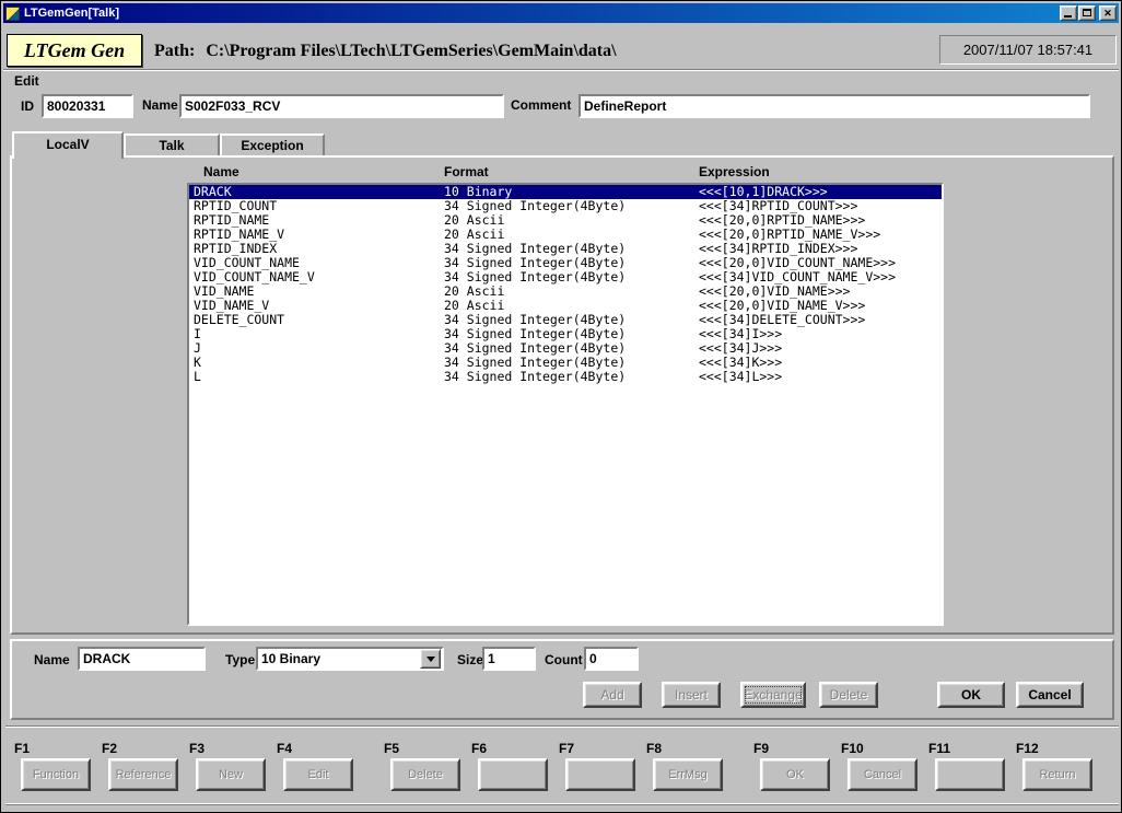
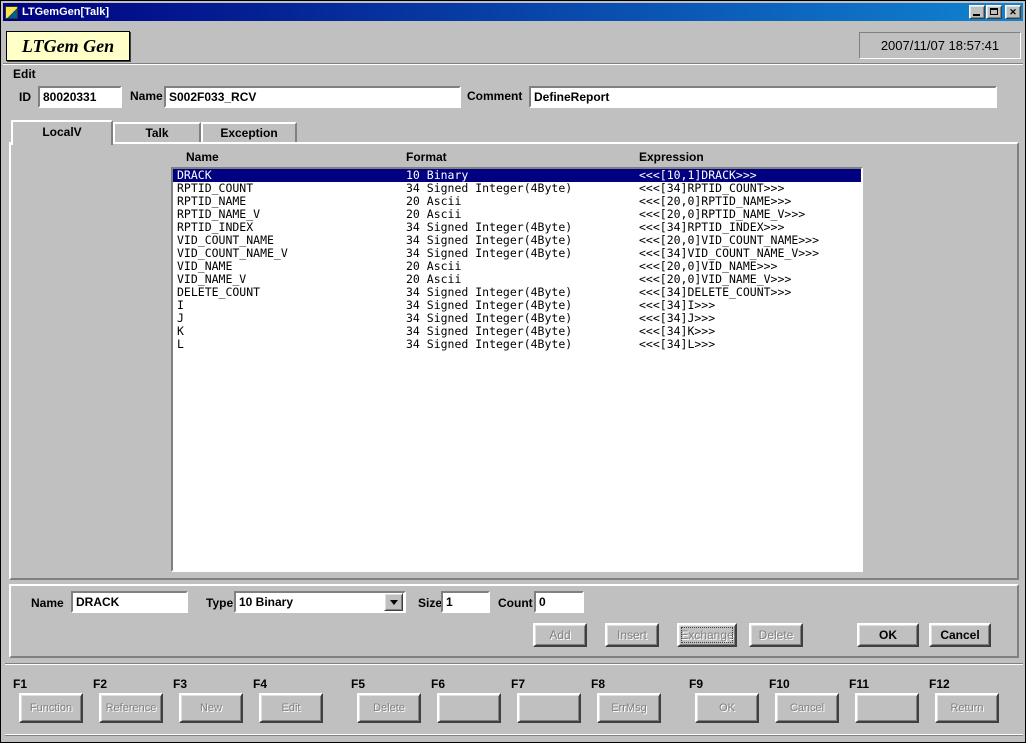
  LTGemGen[Talk]
  LTGem Gen
- Path: C:\Program Files\LTech\LTGemSeries\GemMain\data\
  2007/11/07 18:57:41
  Edit
  ID
  80020331
  Name
  S002F033_RCV
  Comment
  DefineReport
  LocalV
  Talk
  Exception
  Name
  Format
  Expression
  DRACK
  10 Binary
  <<<[10,1]DRACK>>>
  RPTID_COUNT
  34 Signed Integer(4Byte)
  <<<[34]RPTID_COUNT>>>
  RPTID_NAME
  20 Ascii
  <<<[20,0]RPTID_NAME>>>
  RPTID_NAME_V
  20 Ascii
  <<<[20,0]RPTID_NAME_V>>>
  RPTID_INDEX
  34 Signed Integer(4Byte)
  <<<[34]RPTID_INDEX>>>
  VID_COUNT_NAME
  34 Signed Integer(4Byte)
  <<<[20,0]VID_COUNT_NAME>>>
  VID_COUNT_NAME_V
  34 Signed Integer(4Byte)
  <<<[34]VID_COUNT_NAME_V>>>
  VID_NAME
  20 Ascii
  <<<[20,0]VID_NAME>>>
  VID_NAME_V
  20 Ascii
  <<<[20,0]VID_NAME_V>>>
  DELETE_COUNT
  34 Signed Integer(4Byte)
  <<<[34]DELETE_COUNT>>>
  I
  34 Signed Integer(4Byte)
  <<<[34]I>>>
  J
  34 Signed Integer(4Byte)
  <<<[34]J>>>
  K
  34 Signed Integer(4Byte)
  <<<[34]K>>>
  L
  34 Signed Integer(4Byte)
  <<<[34]L>>>
  Name
  DRACK
  Type
  10 Binary
  Size
  1
  Count
  0
  Add
  Insert
  Exchange
  Delete
  OK
  Cancel
  F1
  Function
  F2
  Reference
  F3
  New
  F4
  Edit
  F5
  Delete
  F6
  F7
  F8
  ErrMsg
  F9
  OK
  F10
  Cancel
  F11
  F12
  Return
